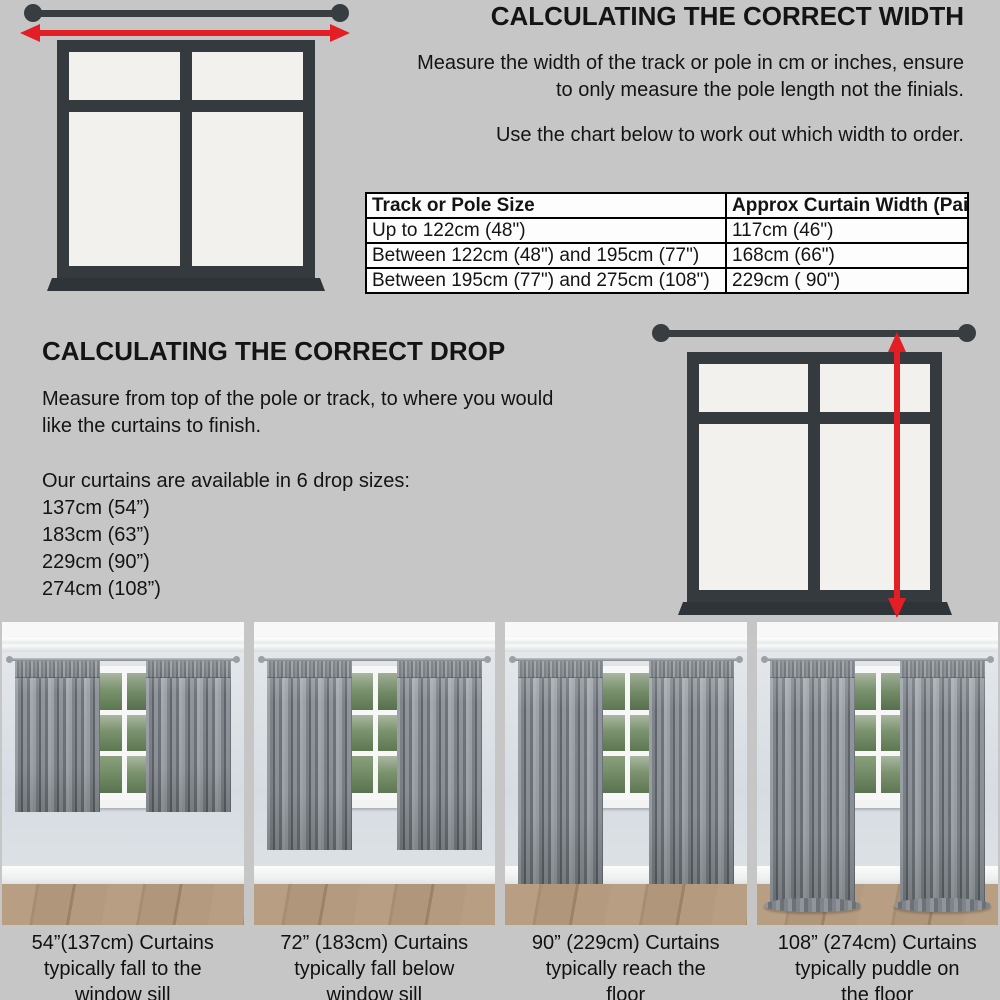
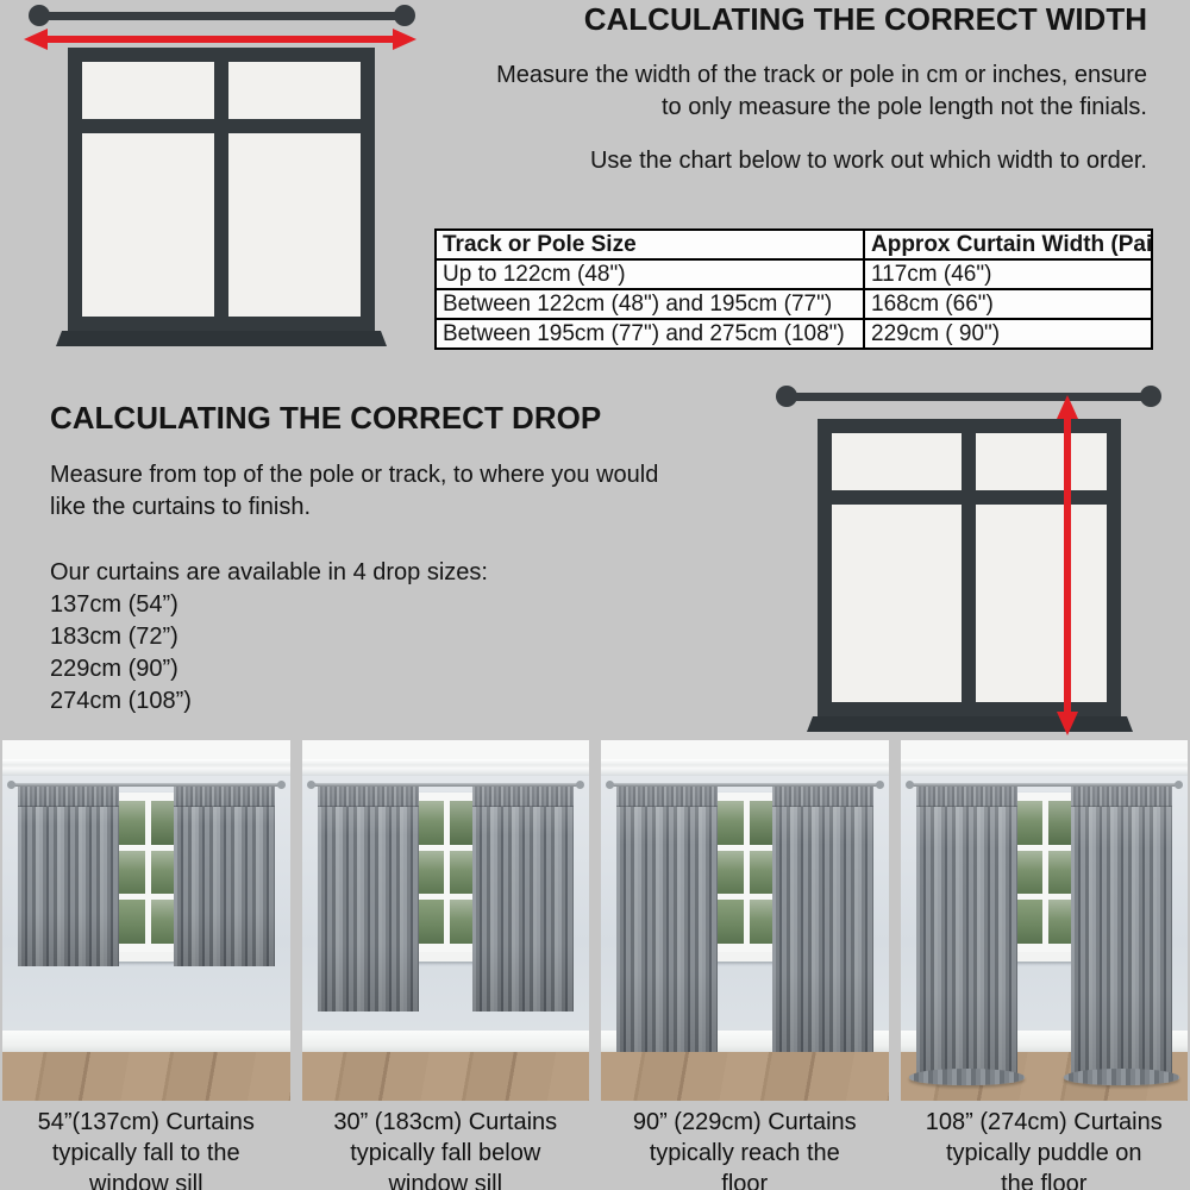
  CALCULATING THE CORRECT WIDTH
  Measure the width of the track or pole in cm or inches, ensure
  to only measure the pole length not the finials.
  Use the chart below to work out which width to order.
  Track or Pole Size	Approx Curtain Width (Pai
  Up to 122cm (48")	117cm (46")
  Between 122cm (48") and 195cm (77")	168cm (66")
  Between 195cm (77") and 275cm (108")	229cm ( 90")
  CALCULATING THE CORRECT DROP
  Measure from top of the pole or track, to where you would
  like the curtains to finish.
- Our curtains are available in 6 drop sizes:
+ Our curtains are available in 4 drop sizes:
  137cm (54”)
- 183cm (63”)
+ 183cm (72”)
  229cm (90”)
  274cm (108”)
  54”(137cm) Curtains
  typically fall to the
  window sill
- 72” (183cm) Curtains
+ 30” (183cm) Curtains
  typically fall below
  window sill
  90” (229cm) Curtains
  typically reach the
  floor
  108” (274cm) Curtains
  typically puddle on
  the floor
